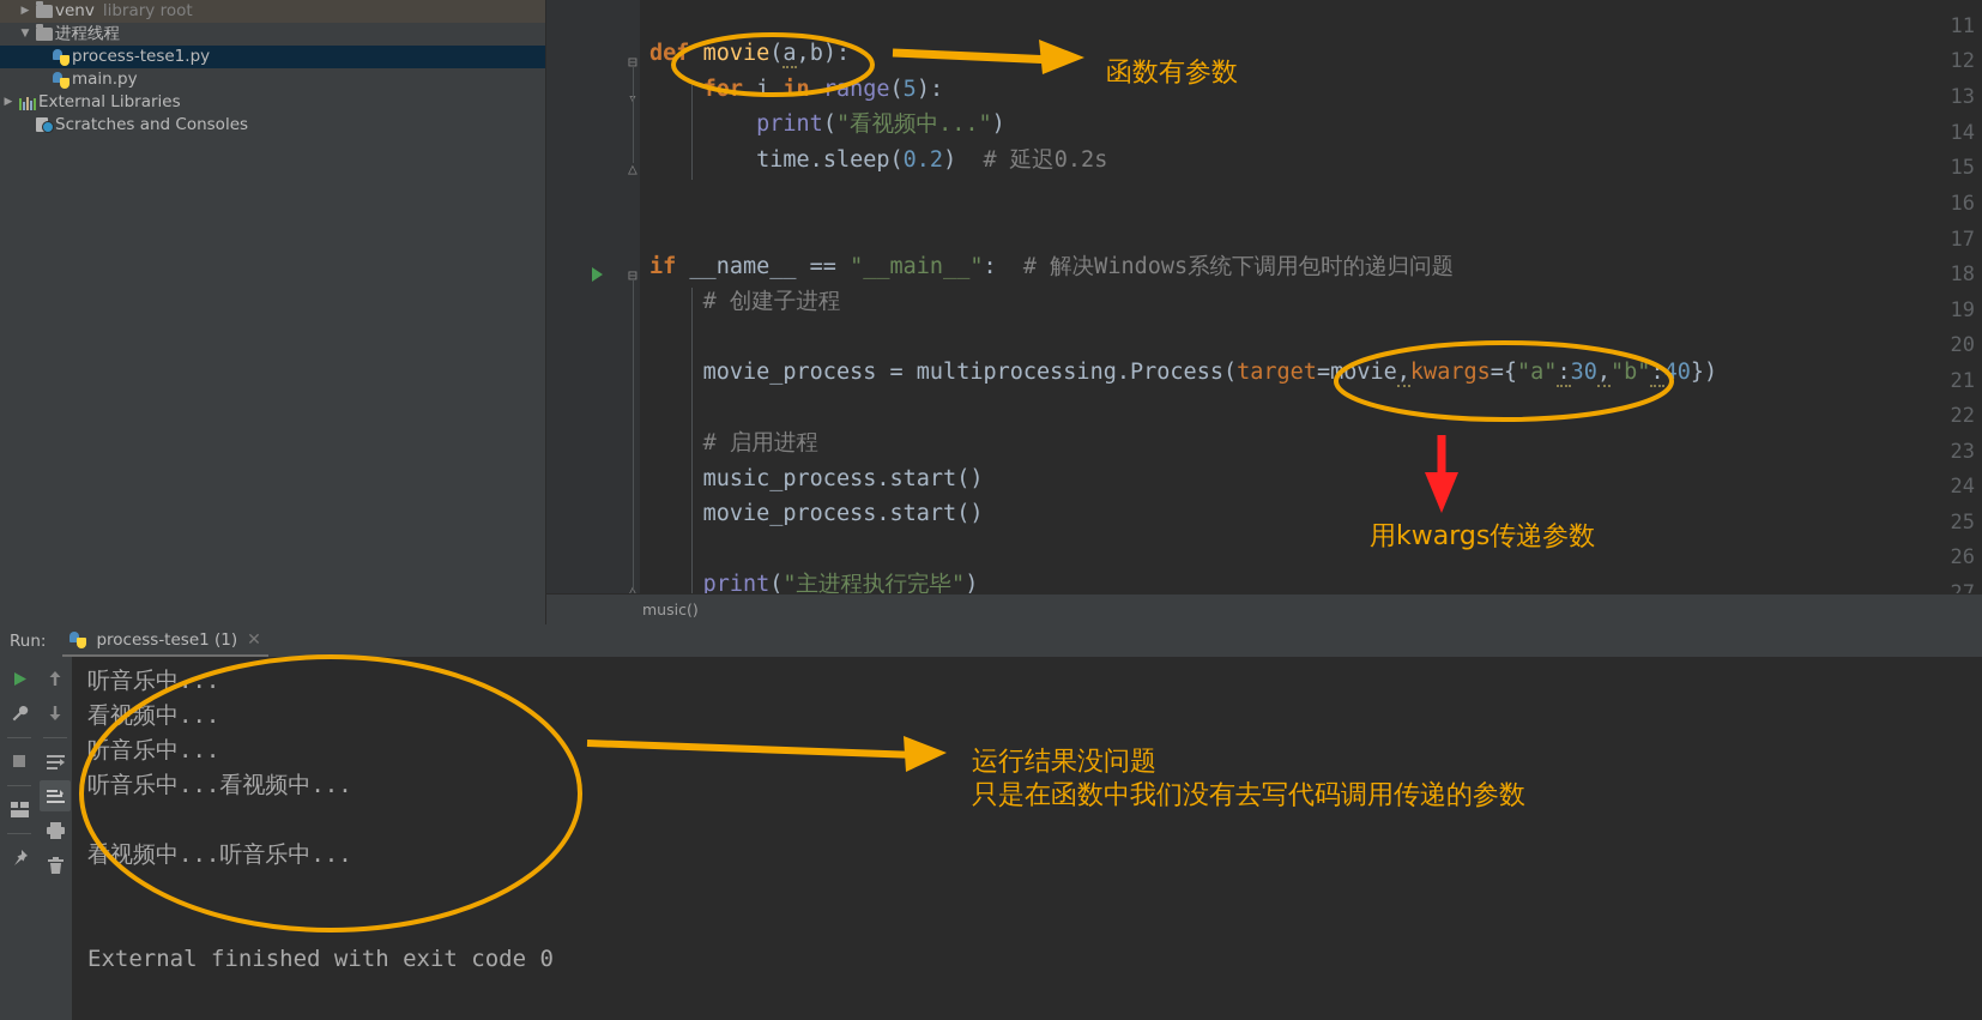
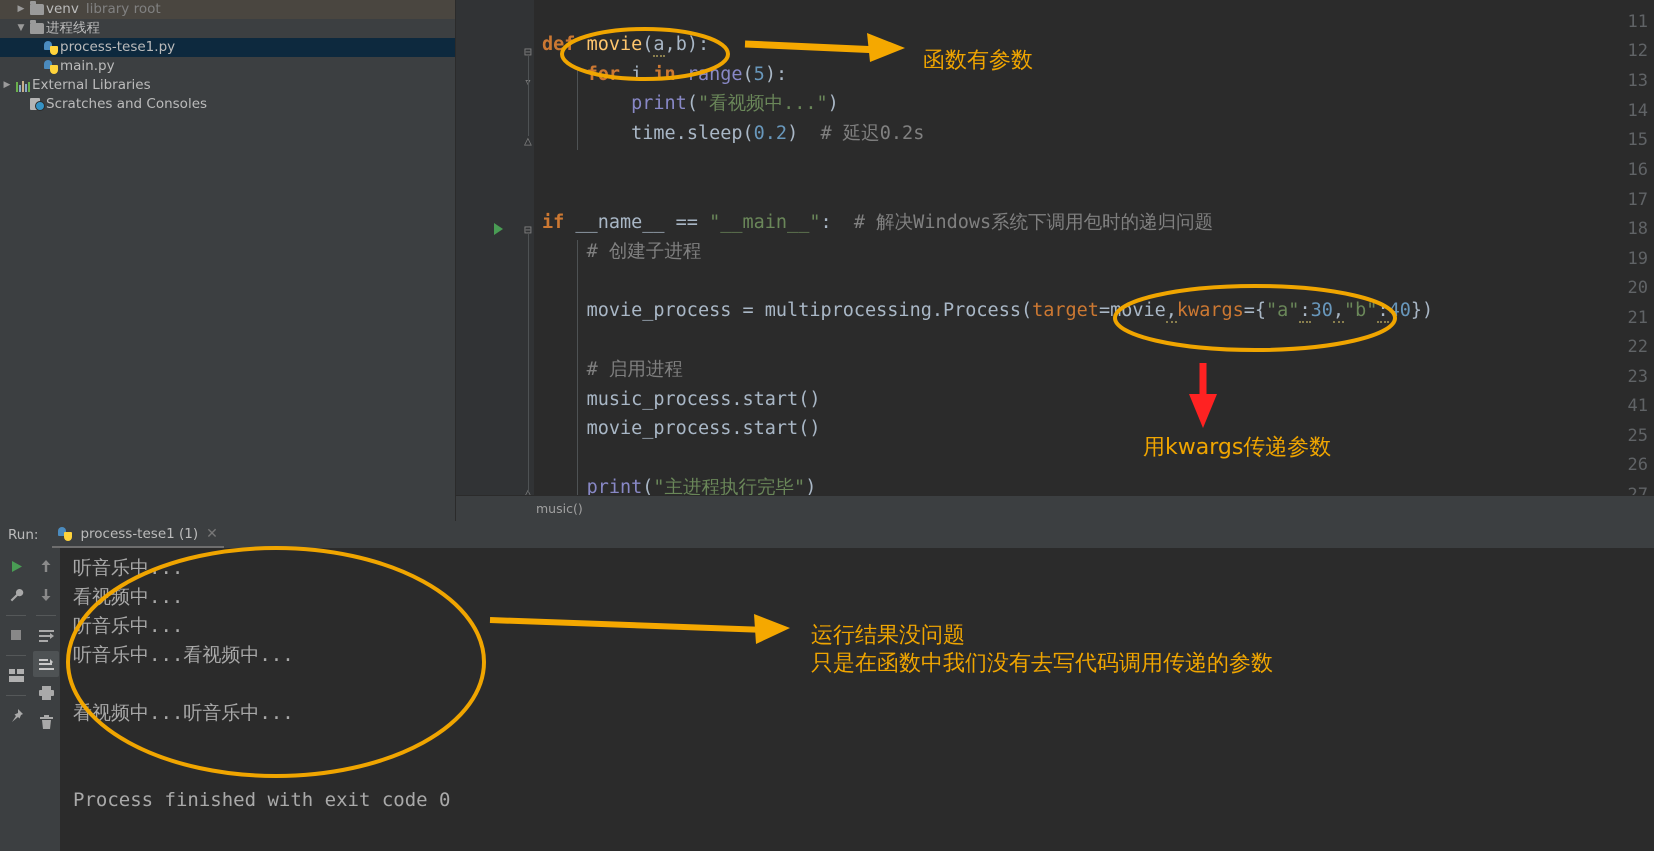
  ▶
  venv
  library root
  ▼
  进程线程
  process-tese1.py
  main.py
  ▶
  External Libraries
  Scratches and Consoles
  11
  12
  13
  14
  15
  16
  17
  18
  19
  20
  21
  22
  23
- 24
+ 41
  25
  26
  ⊟
  △
  ⊟
  △
  de movie(a,b):
  r i in ange(5):
  print("看视频中...")
  time.sleep(0.2) # 延迟0.2s
  if __name__ == "__main__": # 解决Windows系统下调用包时的递归问题
  # 创建子进程
  movie_process = multiprocessing.Process(target=movie,kwargs={"a":30,"b":40})
  # 启用进程
  music_process.start()
  movie_process.start()
  print("主进程执行完毕")
  music()
  Run:
  process-tese1 (1)
  ✕
  听音乐中..
  看视频中...
  听音乐中...
  听音乐中...看视频中...
  看视频中...听音乐中...
- External finished with exit code 0
+ Process finished with exit code 0
  函数有参数
  用kwargs传递参数
  运行结果没问题
  只是在函数中我们没有去写代码调用传递的参数
